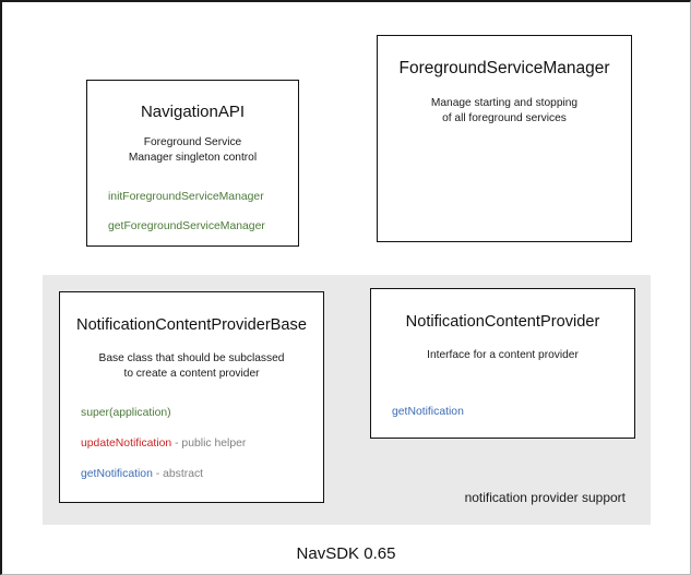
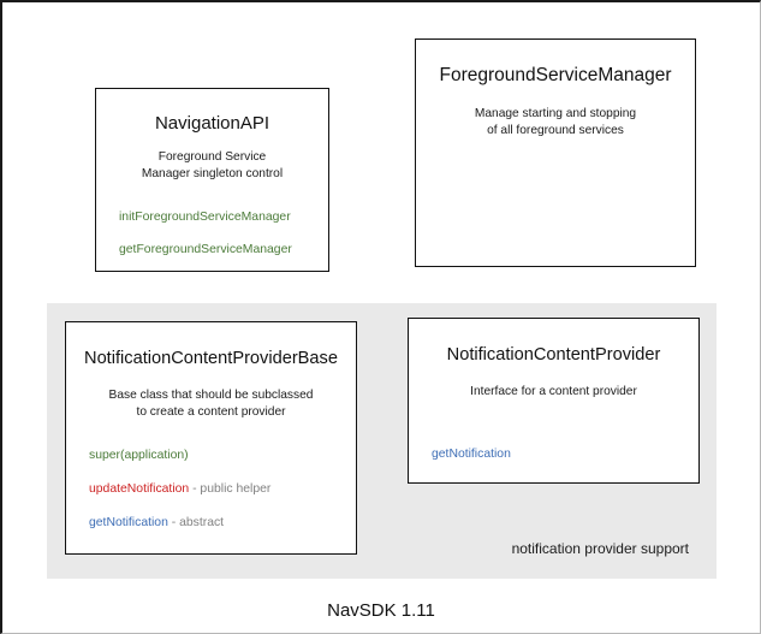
  notification provider support
  NavigationAPI
  Foreground Service
  Manager singleton control
  initForegroundServiceManager
  getForegroundServiceManager
  ForegroundServiceManager
  Manage starting and stopping
  of all foreground services
  NotificationContentProviderBase
  Base class that should be subclassed
  to create a content provider
  super(application)
  updateNotification - public helper
  getNotification - abstract
  NotificationContentProvider
  Interface for a content provider
  getNotification
- NavSDK 0.65
+ NavSDK 1.11
